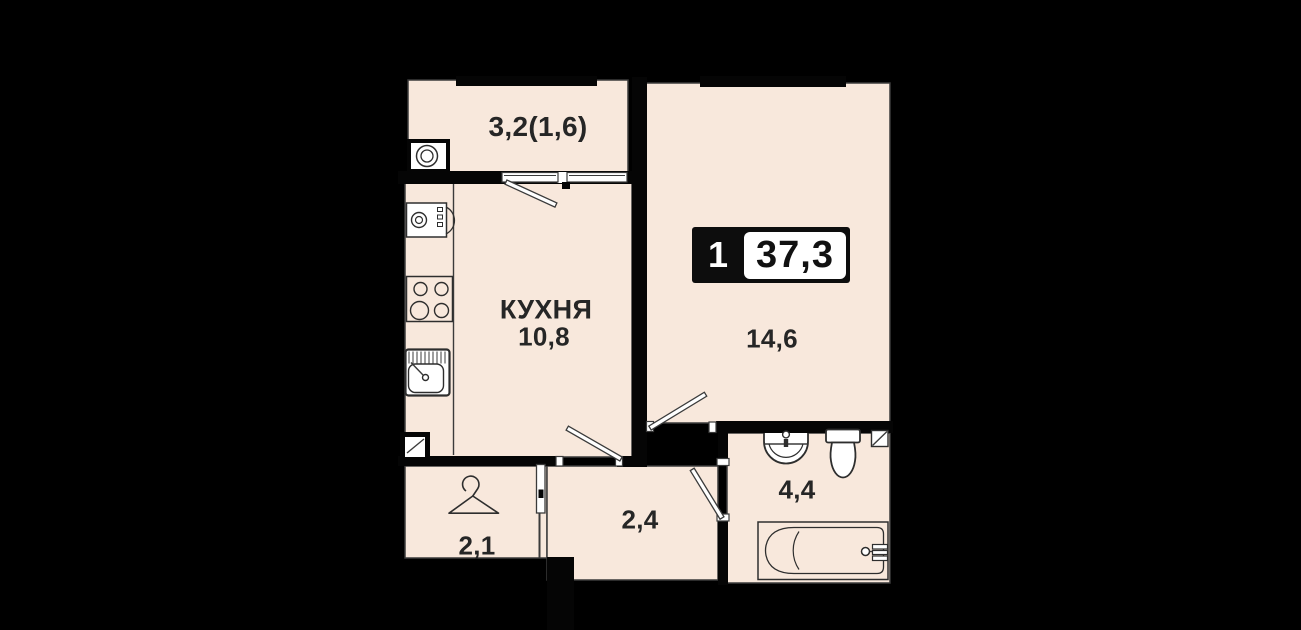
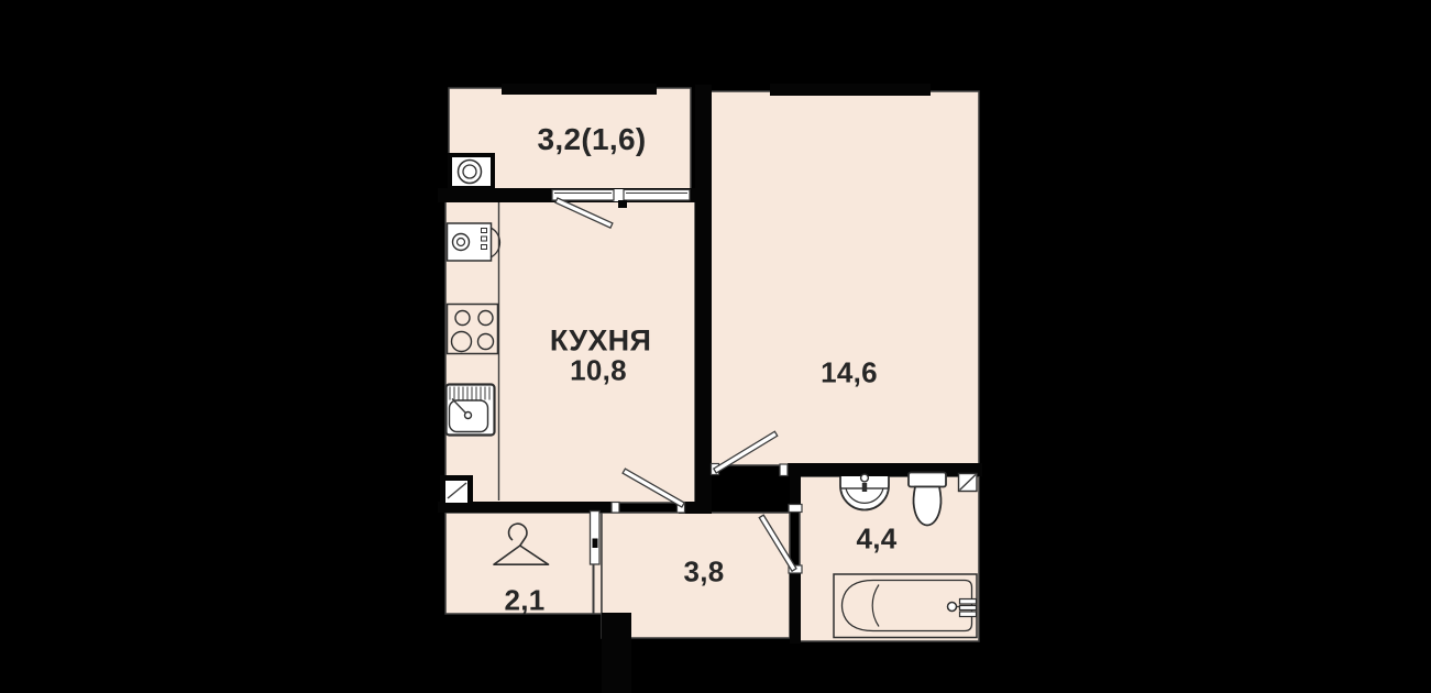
  3,2(1,6)
  КУХНЯ
  10,8
  14,6
  4,4
- 2,4
+ 3,8
  2,1
- 1
- 37,3
